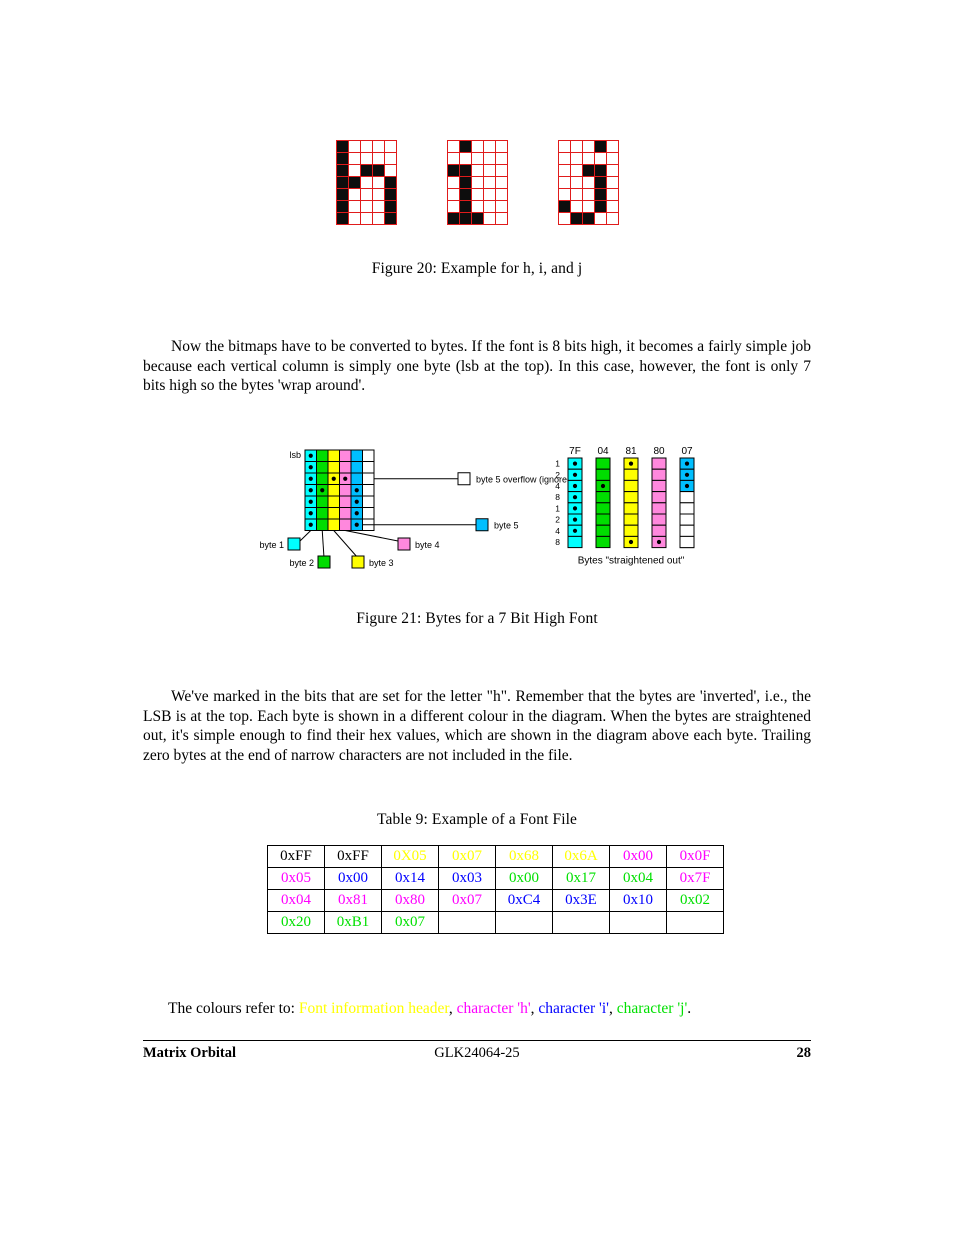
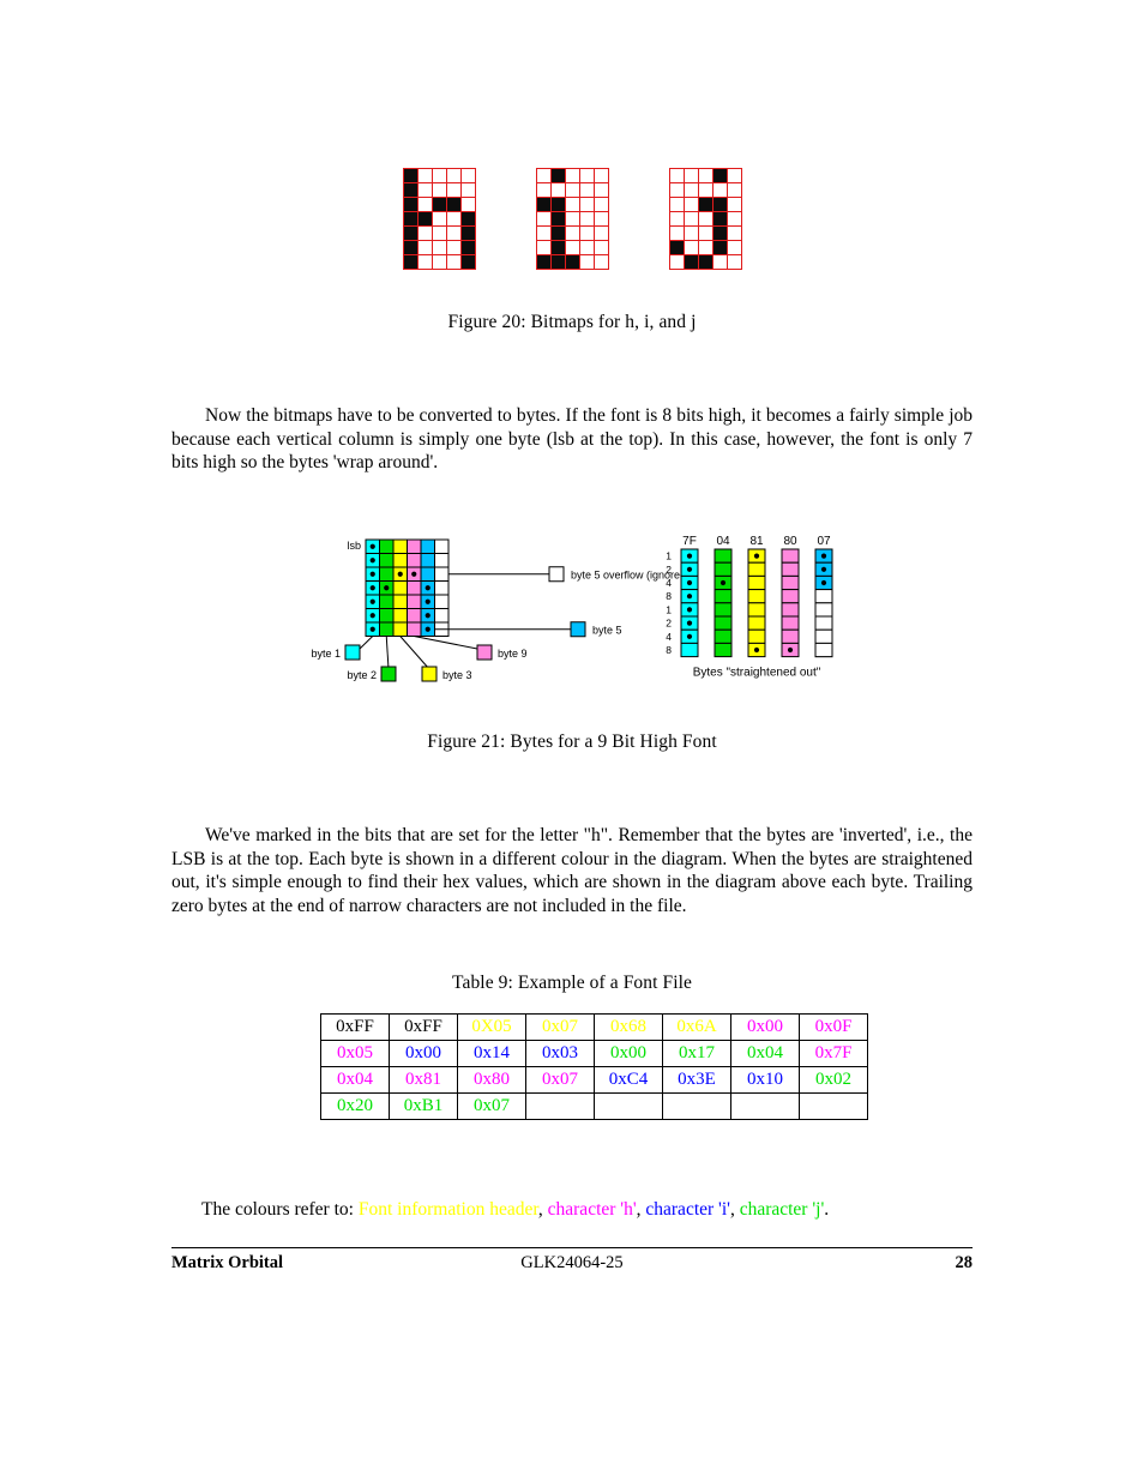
- Figure 20: Example for h, i, and j
+ Figure 20: Bitmaps for h, i, and j
  Now the bitmaps have to be converted to bytes. If the font is 8 bits high, it becomes a fairly simple job because each vertical column is simply one byte (lsb at the top). In this case, however, the font is only 7 bits high so the bytes 'wrap around'.
  lsb
  byte 5 overflow (ignore
  byte 5
  byte 1
  byte 2
  byte 3
- byte 4
+ byte 9
  7F
  04
  81
  80
  07
  1
  2
  4
  8
  1
  2
  4
  8
  Bytes "straightened out"
- Figure 21: Bytes for a 7 Bit High Font
+ Figure 21: Bytes for a 9 Bit High Font
  We've marked in the bits that are set for the letter "h". Remember that the bytes are 'inverted', i.e., the LSB is at the top. Each byte is shown in a different colour in the diagram. When the bytes are straightened out, it's simple enough to find their hex values, which are shown in the diagram above each byte. Trailing zero bytes at the end of narrow characters are not included in the file.
  Table 9: Example of a Font File
  0xFF	0xFF	0X05	0x07	0x68	0x6A	0x00	0x0F
  0x05	0x00	0x14	0x03	0x00	0x17	0x04	0x7F
  0x04	0x81	0x80	0x07	0xC4	0x3E	0x10	0x02
  0x20	0xB1	0x07
  The colours refer to: Font information header, character 'h', character 'i', character 'j'.
  Matrix Orbital
  GLK24064-25
  28
